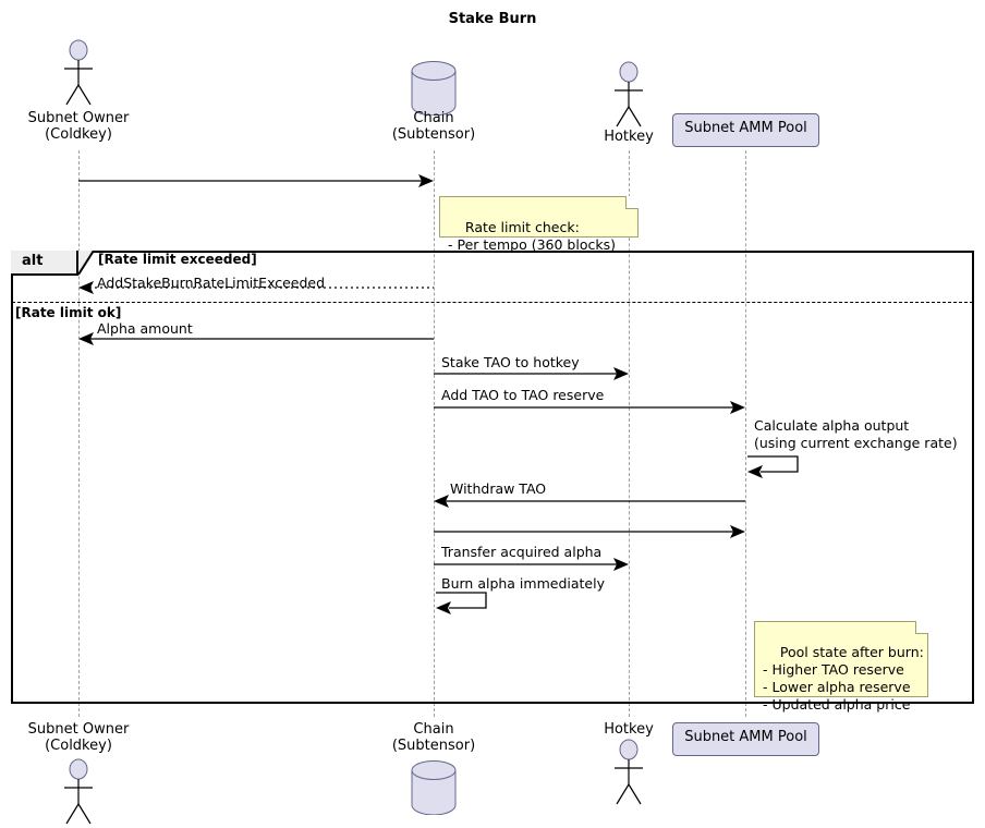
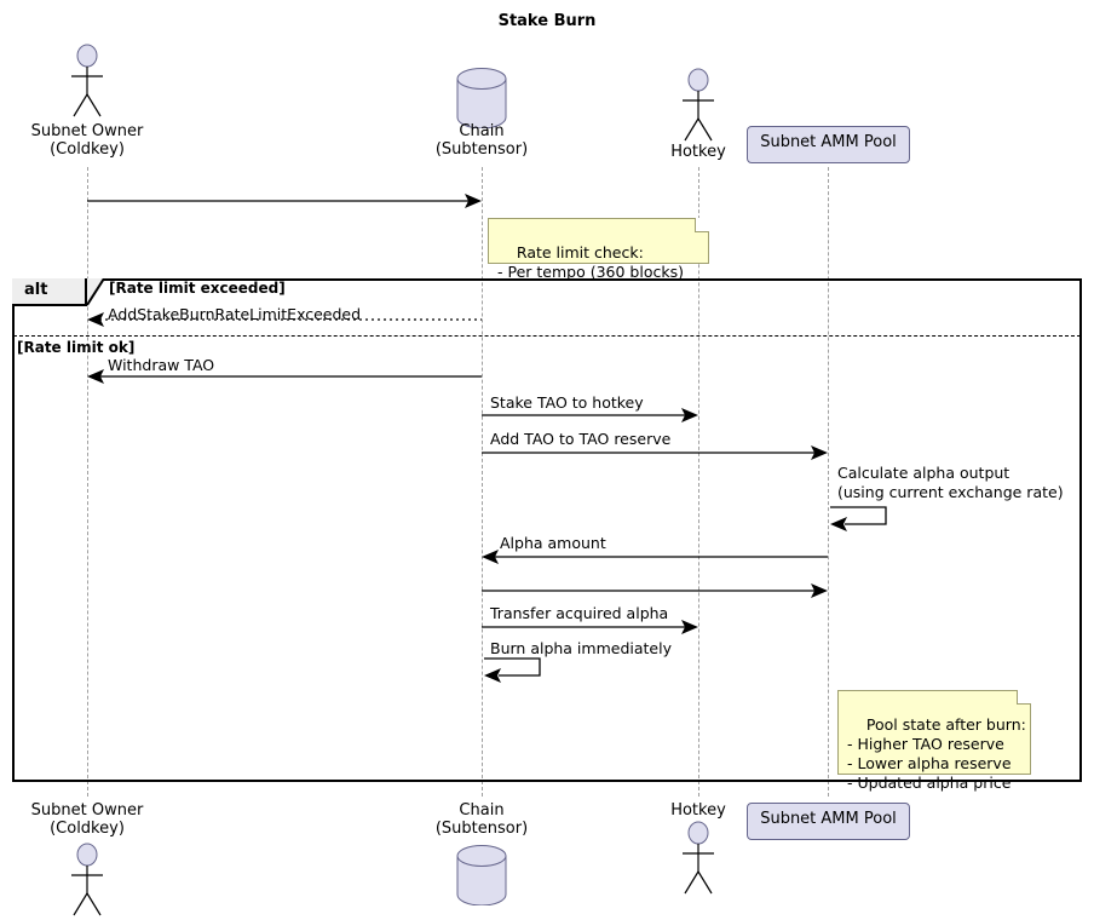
  Stake Burn
  Subnet Owner
  (Coldkey)
  Chain
  (Subtensor)
  Hotkey
  Subnet AMM Pool
  alt
  [Rate limit exceeded]
  [Rate limit ok]
  AddStakeBurnRateLimitExceeded
- Alpha amount
+ Withdraw TAO
  Stake TAO to hotkey
  Add TAO to TAO reserve
  Calculate alpha output
  (using current exchange rate)
- Withdraw TAO
+ Alpha amount
  Transfer acquired alpha
  Burn alpha immediately
  Rate limit check:
  - Per tempo (360 blocks)
  Pool state after burn:
  - Higher TAO reserve
  - Lower alpha reserve
  - Updated alpha price
  Subnet Owner
  (Coldkey)
  Chain
  (Subtensor)
  Hotkey
  Subnet AMM Pool
